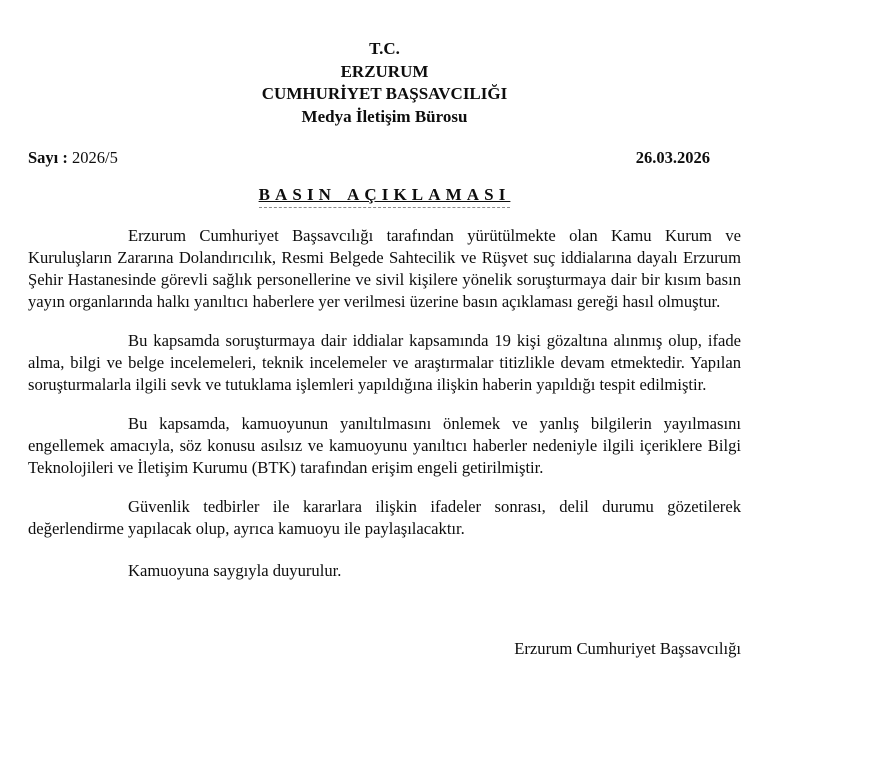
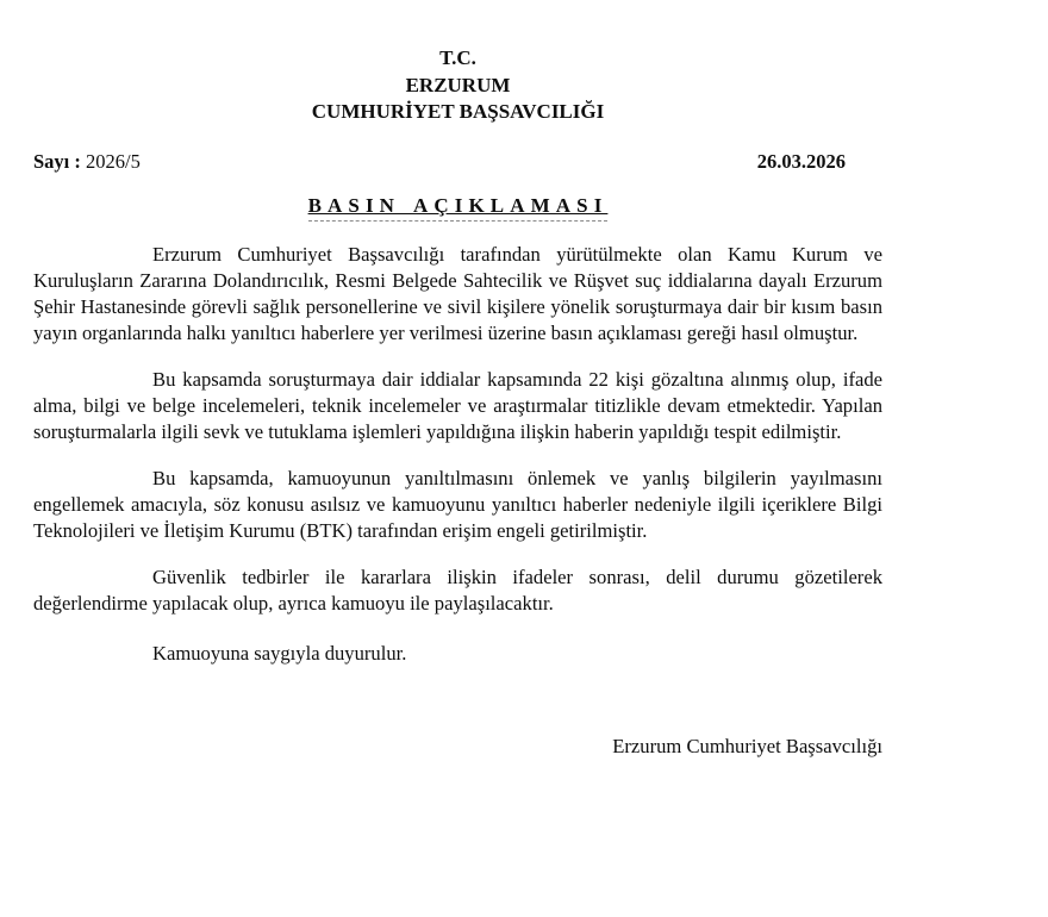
  T.C.
  ERZURUM
  CUMHURİYET BAŞSAVCILIĞI
- Medya İletişim Bürosu
  Sayı : 2026/5
  26.03.2026
  BASIN AÇIKLAMASI
  Erzurum Cumhuriyet Başsavcılığı tarafından yürütülmekte olan Kamu Kurum ve Kuruluşların Zararına Dolandırıcılık, Resmi Belgede Sahtecilik ve Rüşvet suç iddialarına dayalı Erzurum Şehir Hastanesinde görevli sağlık personellerine ve sivil kişilere yönelik soruşturmaya dair bir kısım basın yayın organlarında halkı yanıltıcı haberlere yer verilmesi üzerine basın açıklaması gereği hasıl olmuştur.
- Bu kapsamda soruşturmaya dair iddialar kapsamında 19 kişi gözaltına alınmış olup, ifade alma, bilgi ve belge incelemeleri, teknik incelemeler ve araştırmalar titizlikle devam etmektedir. Yapılan soruşturmalarla ilgili sevk ve tutuklama işlemleri yapıldığına ilişkin haberin yapıldığı tespit edilmiştir.
+ Bu kapsamda soruşturmaya dair iddialar kapsamında 22 kişi gözaltına alınmış olup, ifade alma, bilgi ve belge incelemeleri, teknik incelemeler ve araştırmalar titizlikle devam etmektedir. Yapılan soruşturmalarla ilgili sevk ve tutuklama işlemleri yapıldığına ilişkin haberin yapıldığı tespit edilmiştir.
  Bu kapsamda, kamuoyunun yanıltılmasını önlemek ve yanlış bilgilerin yayılmasını engellemek amacıyla, söz konusu asılsız ve kamuoyunu yanıltıcı haberler nedeniyle ilgili içeriklere Bilgi Teknolojileri ve İletişim Kurumu (BTK) tarafından erişim engeli getirilmiştir.
  Güvenlik tedbirler ile kararlara ilişkin ifadeler sonrası, delil durumu gözetilerek değerlendirme yapılacak olup, ayrıca kamuoyu ile paylaşılacaktır.
  Kamuoyuna saygıyla duyurulur.
  Erzurum Cumhuriyet Başsavcılığı
